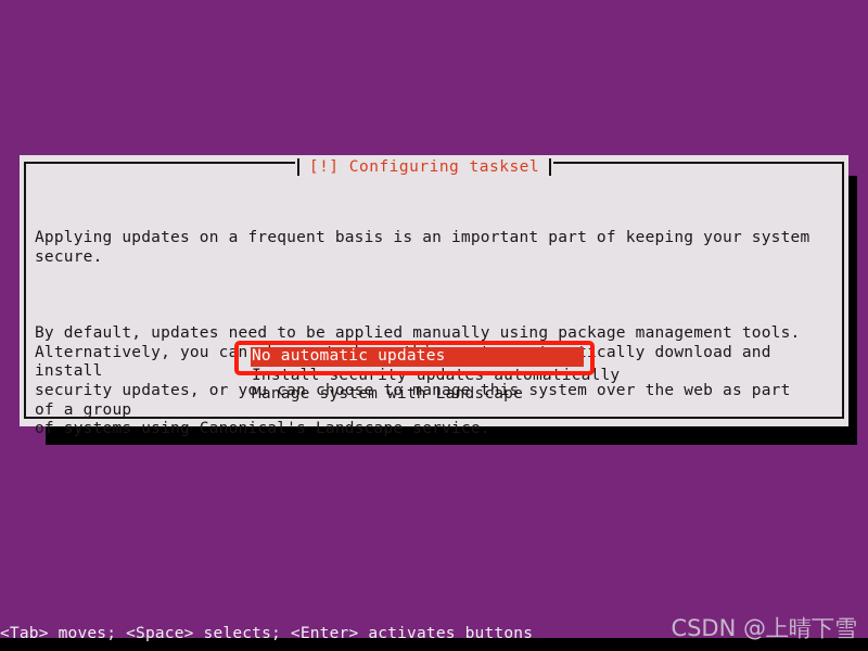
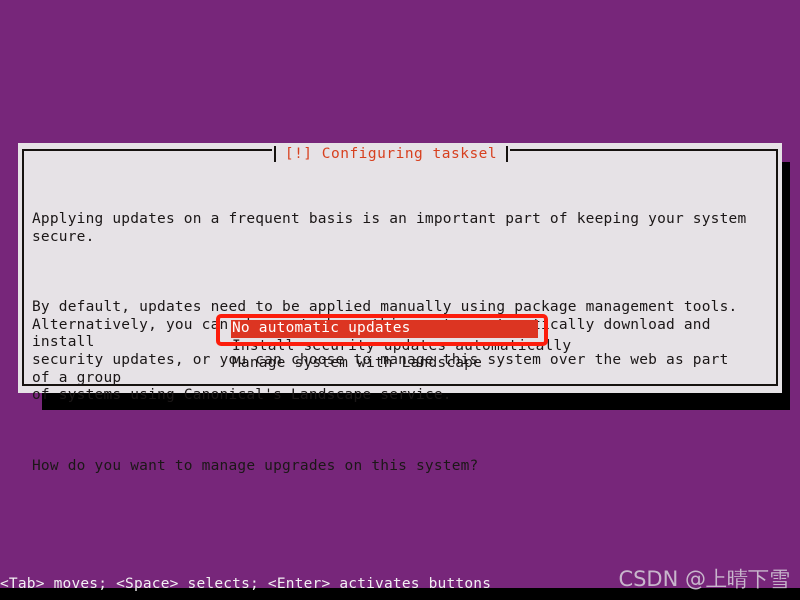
  [!] Configuring tasksel
  Applying updates on a frequent basis is an important part of keeping your system secure.
  By default, updates need to be applied manually using package management tools.
  security updates, or you can choose to manage this system over the web as part of a group
  of systems using Canonical's Landscape service.
+ How do you want to manage upgrades on this system?
  No automatic updates
  Install security updates automatically
  Manage system with Landscape
  <Tab> moves; <Space> selects; <Enter> activates buttons
  CSDN @上晴下雪
